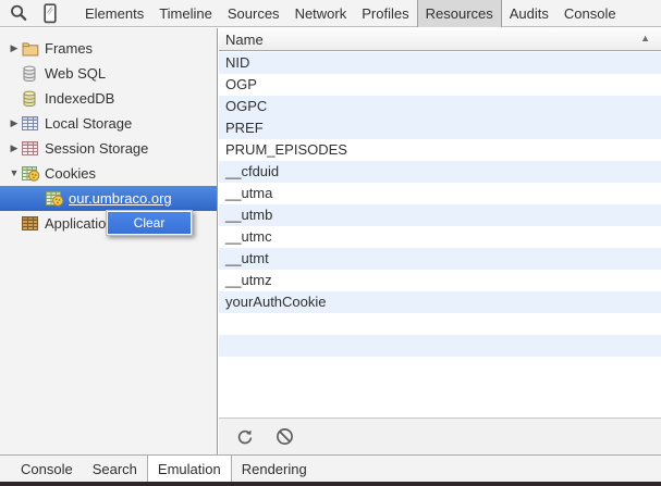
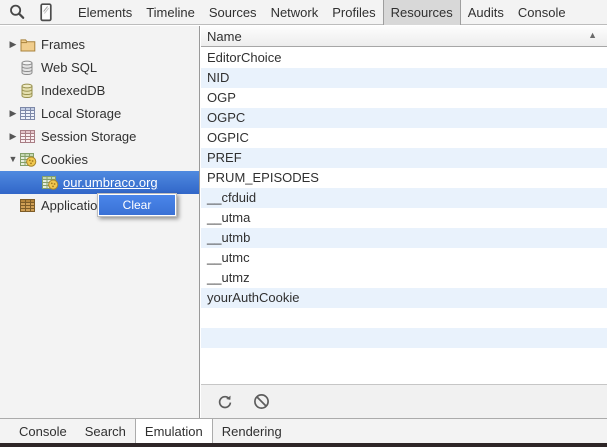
  Elements
  Timeline
  Sources
  Network
  Profiles
  Resources
  Audits
  Console
  ▶
  Frames
  Web SQL
  IndexedDB
  ▶
  Local Storage
  ▶
  Session Storage
  ▼
  Cookies
  our.umbraco.org
  Name
  ▲
+ EditorChoice
  NID
  OGP
  OGPC
+ OGPIC
  PREF
  PRUM_EPISODES
  __cfduid
  __utma
  __utmb
  __utmc
- __utmt
  __utmz
  yourAuthCookie
  Clear
  Console
  Search
  Emulation
  Rendering
